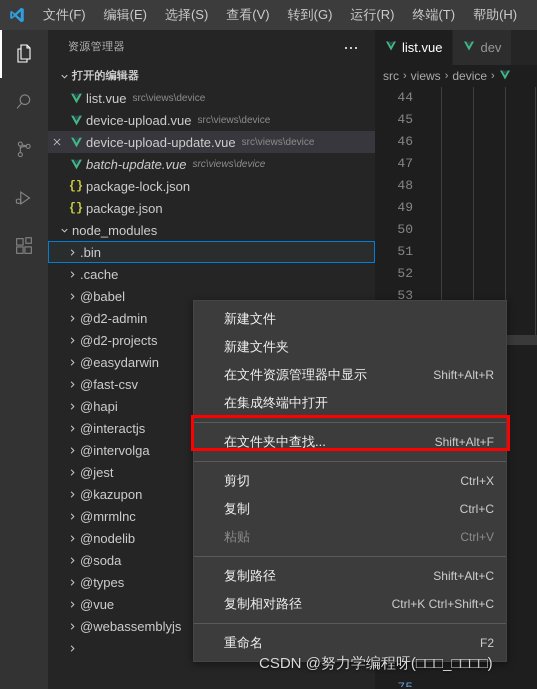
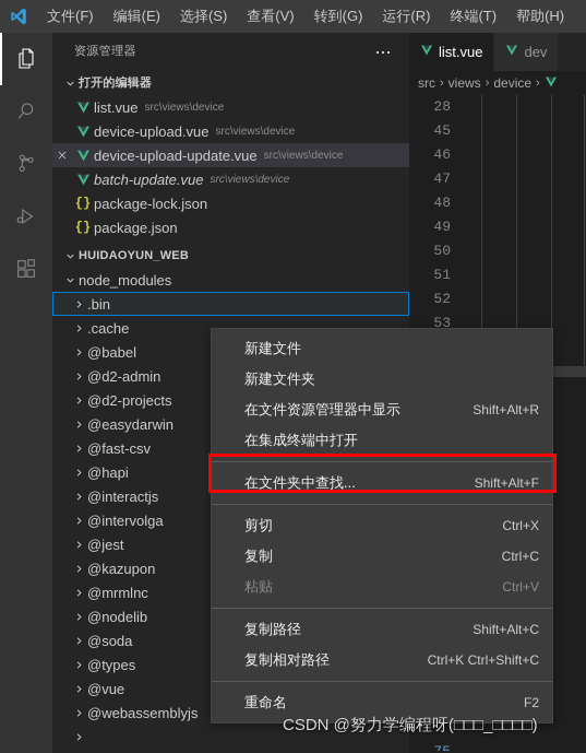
  文件(F)
  编辑(E)
  选择(S)
  查看(V)
  转到(G)
  运行(R)
  终端(T)
  帮助(H)
  资源管理器
  打开的编辑器
  list.vue
  src\views\device
  device-upload.vue
  src\views\device
  device-upload-update.vue
  src\views\device
  batch-update.vue
  src\views\device
  {}
  package-lock.json
  {}
  package.json
+ HUIDAOYUN_WEB
  node_modules
  .bin
  .cache
  @babel
  @d2-admin
  @d2-projects
  @easydarwin
  @fast-csv
  @hapi
  @interactjs
  @intervolga
  @jest
  @kazupon
  @mrmlnc
  @nodelib
  @soda
  @types
  @vue
  @webassemblyjs
  list.vue
  dev
  src
  ›
  views
  ›
  device
  ›
- 44
+ 28
  45
  46
  47
  48
  49
  50
  51
  52
  53
  新建文件
  新建文件夹
  在文件资源管理器中显示
  Shift+Alt+R
  在集成终端中打开
  在文件夹中查找...
  Shift+Alt+F
  剪切
  Ctrl+X
  复制
  Ctrl+C
  粘贴
  Ctrl+V
  复制路径
  Shift+Alt+C
  复制相对路径
  Ctrl+K Ctrl+Shift+C
  重命名
  F2
  CSDN @努力学编程呀(□□□_□□□□)
